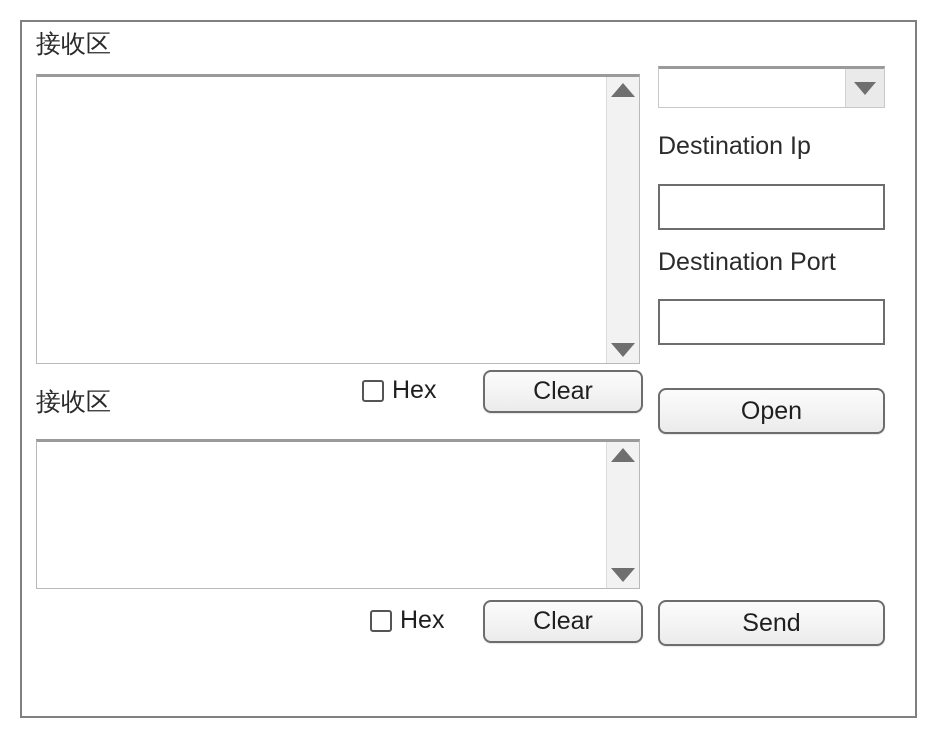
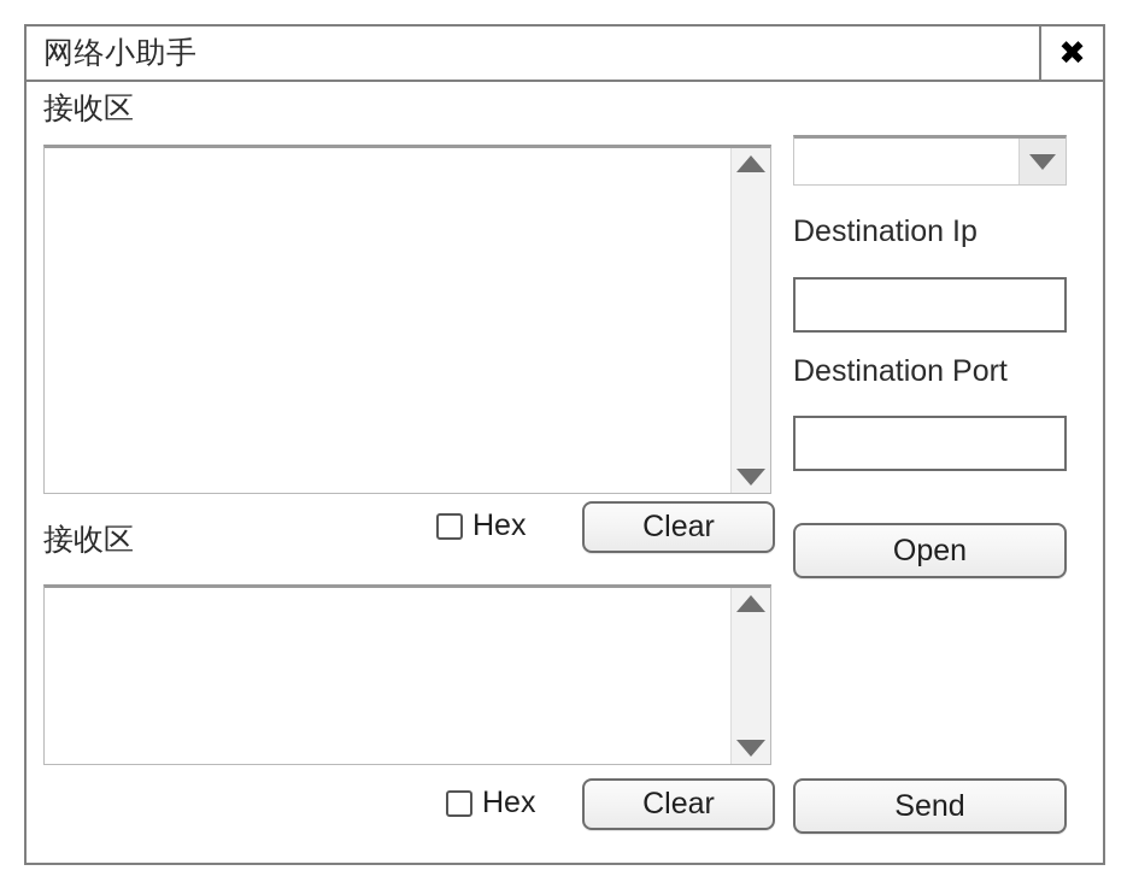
+ 网络小助手
+ ✖
  接收区
  接收区
  Hex
  Clear
  Hex
  Clear
  Destination Ip
  Destination Port
  Open
  Send
